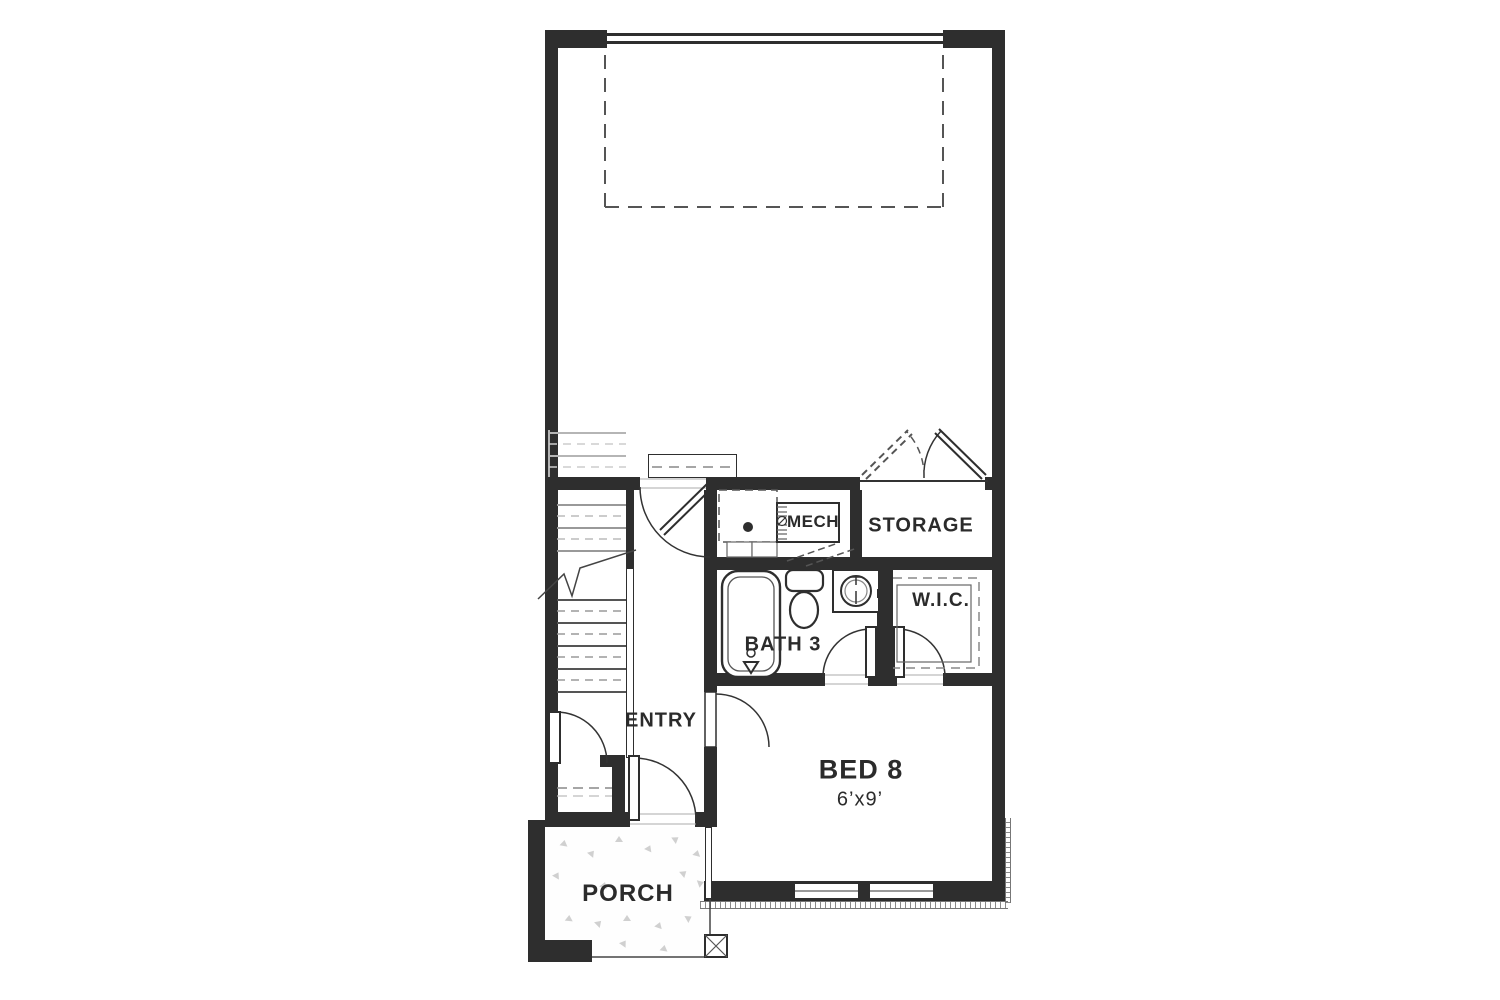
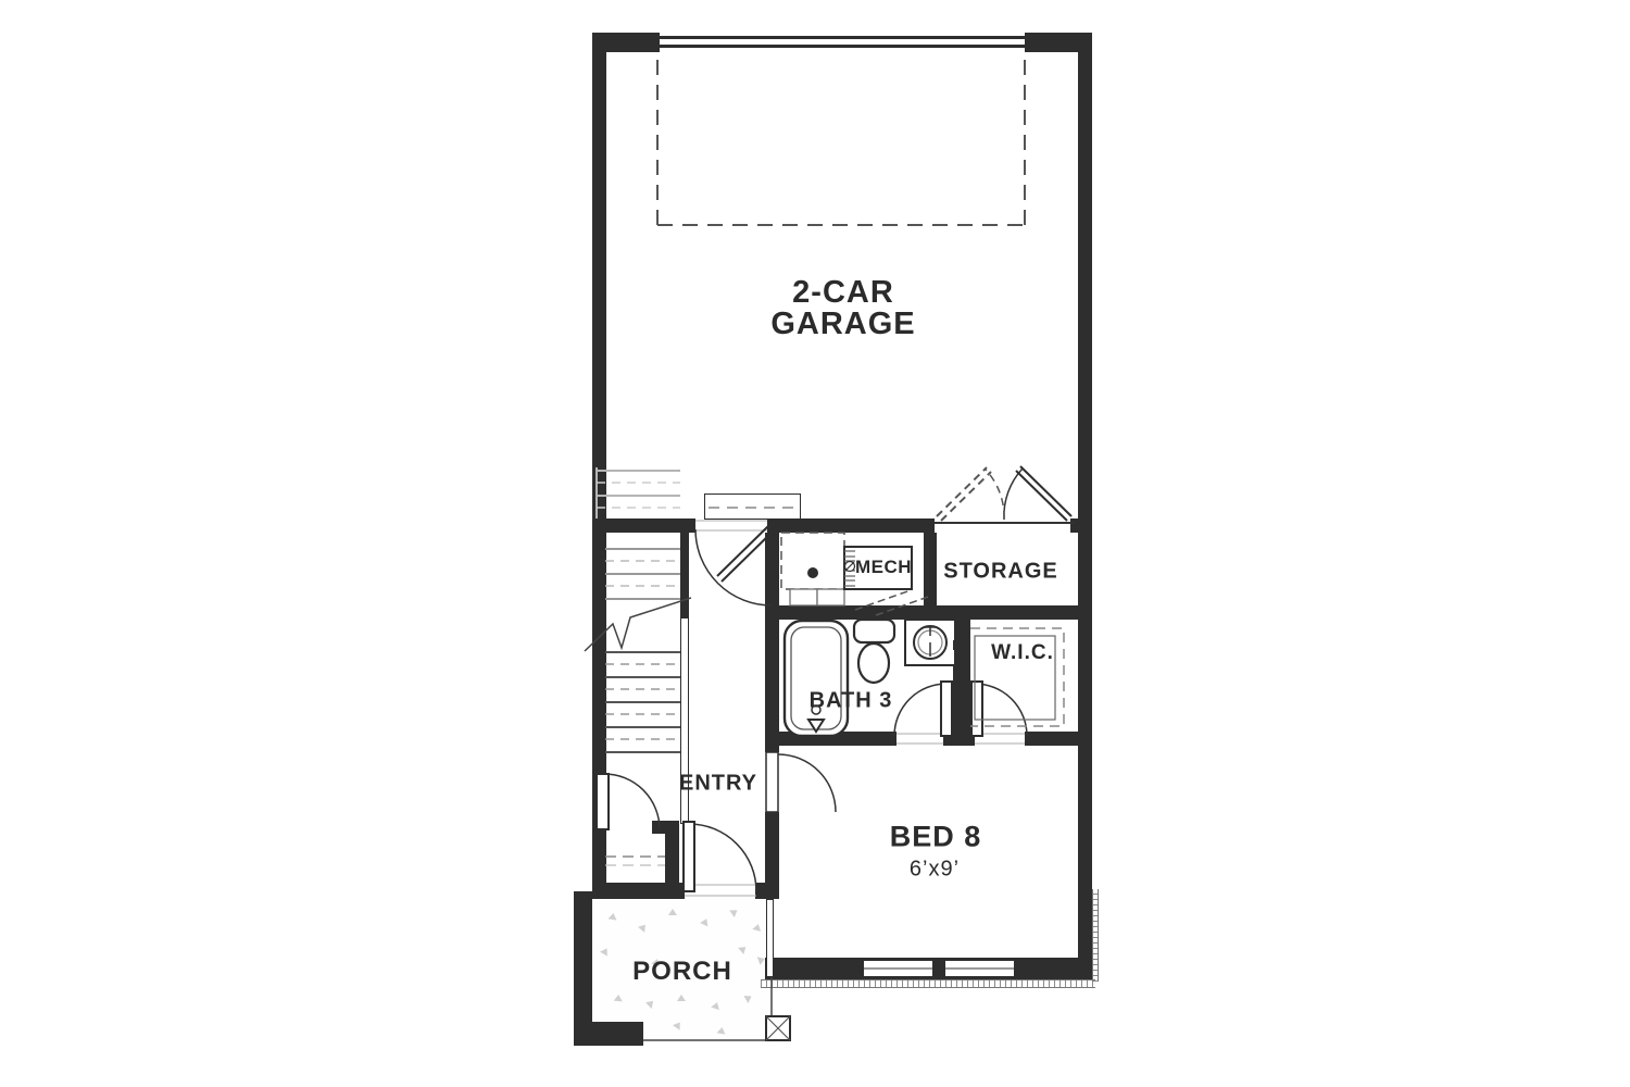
+ 2-CAR
+ GARAGE
  MECH
  STORAGE
  BATH 3
  W.I.C.
  ENTRY
  BED 8
  6’x9’
  PORCH
